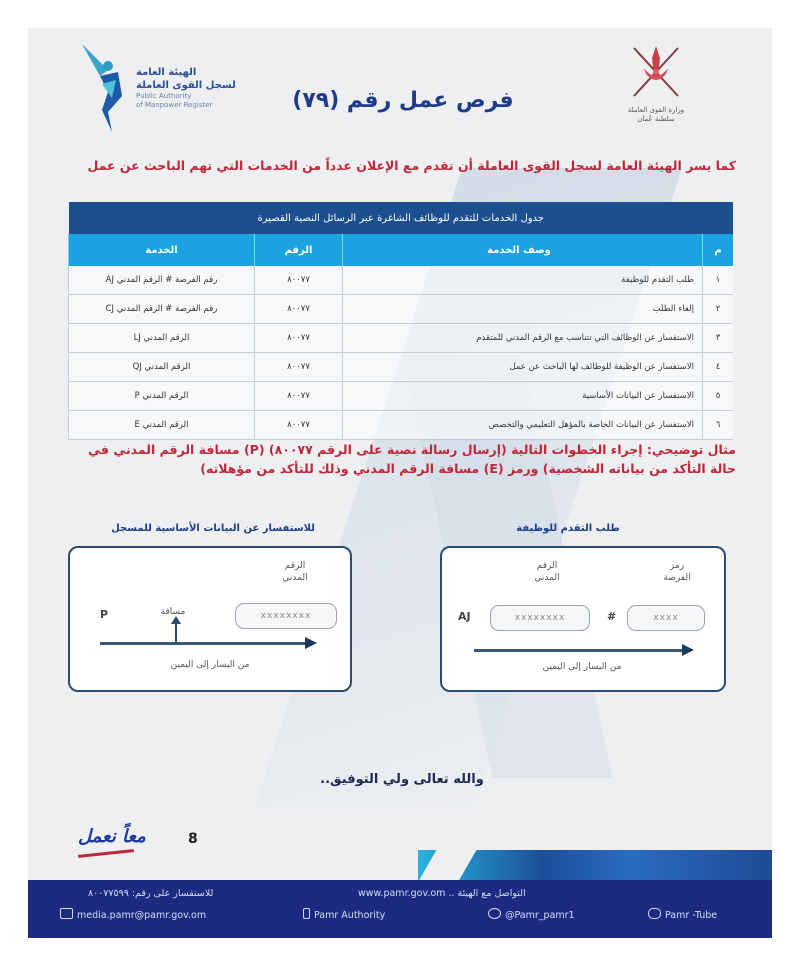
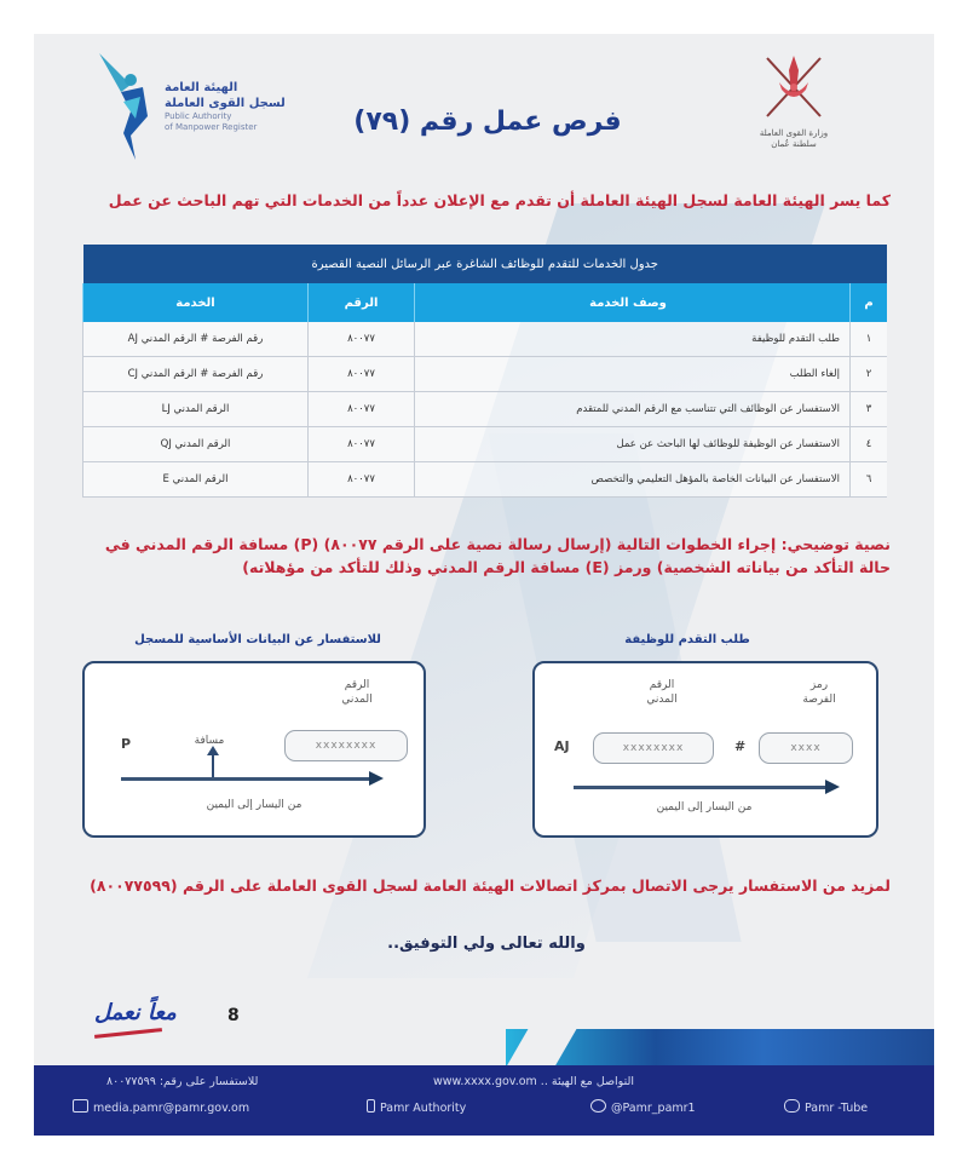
  الهيئة العامة
  لسجل القوى العاملة
  Public Authority
  of Manpower Register
  فرص عمل رقم (٧٩)
  وزارة القوى العاملة
  سلطنة عُمان
- كما يسر الهيئة العامة لسجل القوى العاملة أن تقدم مع الإعلان عدداً من الخدمات التي تهم الباحث عن عمل
+ كما يسر الهيئة العامة لسجل الهيئة العاملة أن تقدم مع الإعلان عدداً من الخدمات التي تهم الباحث عن عمل
  جدول الخدمات للتقدم للوظائف الشاغرة عبر الرسائل النصية القصيرة
  م	وصف الخدمة	الرقم	الخدمة
  ١	طلب التقدم للوظيفة	٨٠٠٧٧	رقم الفرصة # الرقم المدني AJ
  ٢	إلغاء الطلب	٨٠٠٧٧	رقم الفرصة # الرقم المدني CJ
  ٣	الاستفسار عن الوظائف التي تتناسب مع الرقم المدني للمتقدم	٨٠٠٧٧	الرقم المدني LJ
  ٤	الاستفسار عن الوظيفة للوظائف لها الباحث عن عمل	٨٠٠٧٧	الرقم المدني QJ
- ٥	الاستفسار عن البيانات الأساسية	٨٠٠٧٧	الرقم المدني P
  ٦	الاستفسار عن البيانات الخاصة بالمؤهل التعليمي والتخصص	٨٠٠٧٧	الرقم المدني E
- مثال توضيحي: إجراء الخطوات التالية (إرسال رسالة نصية على الرقم ٨٠٠٧٧) (P) مسافة الرقم المدني في حالة التأكد من بياناته الشخصية) ورمز (E) مسافة الرقم المدني وذلك للتأكد من مؤهلاته)
+ نصية توضيحي: إجراء الخطوات التالية (إرسال رسالة نصية على الرقم ٨٠٠٧٧) (P) مسافة الرقم المدني في حالة التأكد من بياناته الشخصية) ورمز (E) مسافة الرقم المدني وذلك للتأكد من مؤهلاته)
  للاستفسار عن البيانات الأساسية للمسجل
  الرقم
  المدني
  xxxxxxxx
  مسافة
  P
  من اليسار إلى اليمين
  طلب التقدم للوظيفة
  رمز
  الفرصة
  الرقم
  المدني
  xxxx
  #
  xxxxxxxx
  AJ
  من اليسار إلى اليمين
+ لمزيد من الاستفسار يرجى الاتصال بمركز اتصالات الهيئة العامة لسجل القوى العاملة على الرقم (٨٠٠٧٧٥٩٩)
  والله تعالى ولي التوفيق..
  معاً نعمل
  8
  للاستفسار على رقم: ٨٠٠٧٧٥٩٩
- التواصل مع الهيئة .. www.pamr.gov.om
+ التواصل مع الهيئة .. www.xxxx.gov.om
  media.pamr@pamr.gov.om
  Pamr Authority
  @Pamr_pamr1
  Pamr -Tube
